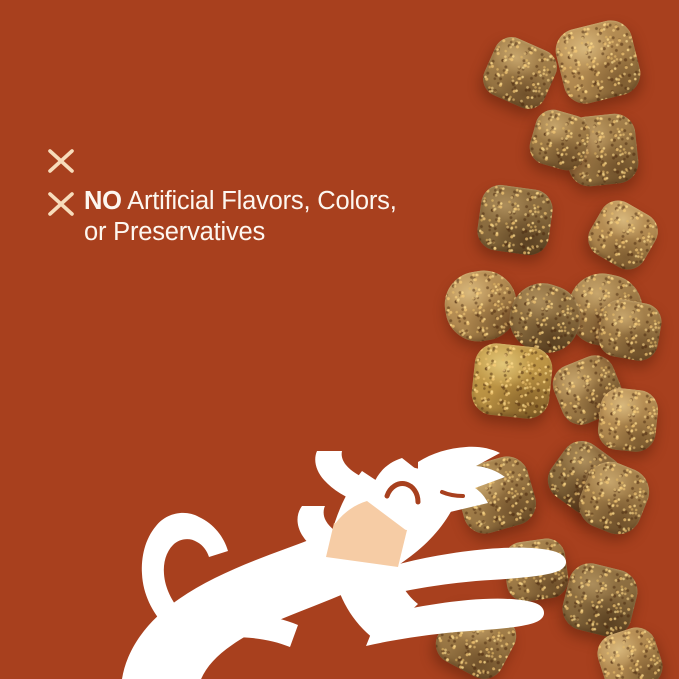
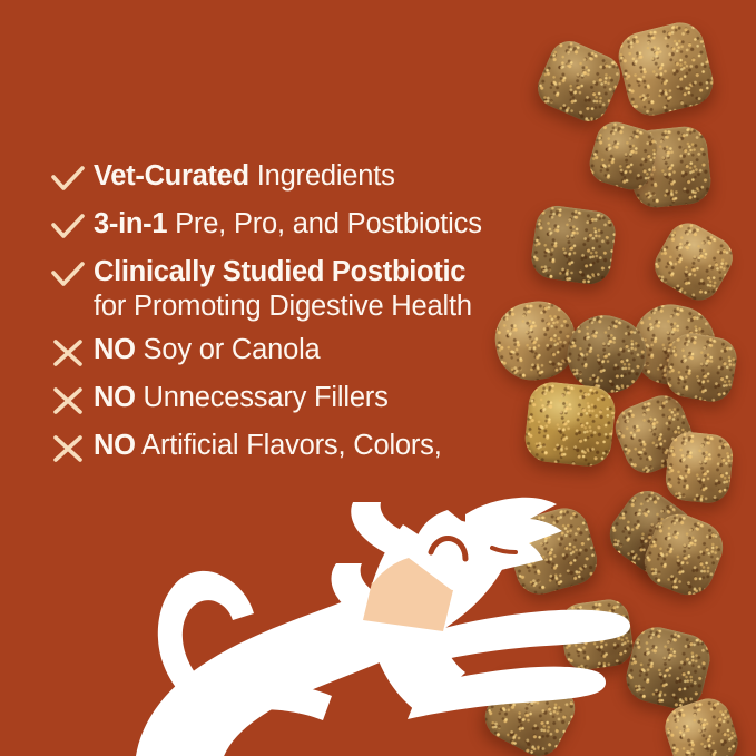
+ Vet-Curated Ingredients
+ 3-in-1 Pre, Pro, and Postbiotics
+ Clinically Studied Postbiotic
+ for Promoting Digestive Health
+ NO Soy or Canola
+ NO Unnecessary Fillers
  NO Artificial Flavors, Colors,
- or Preservatives
